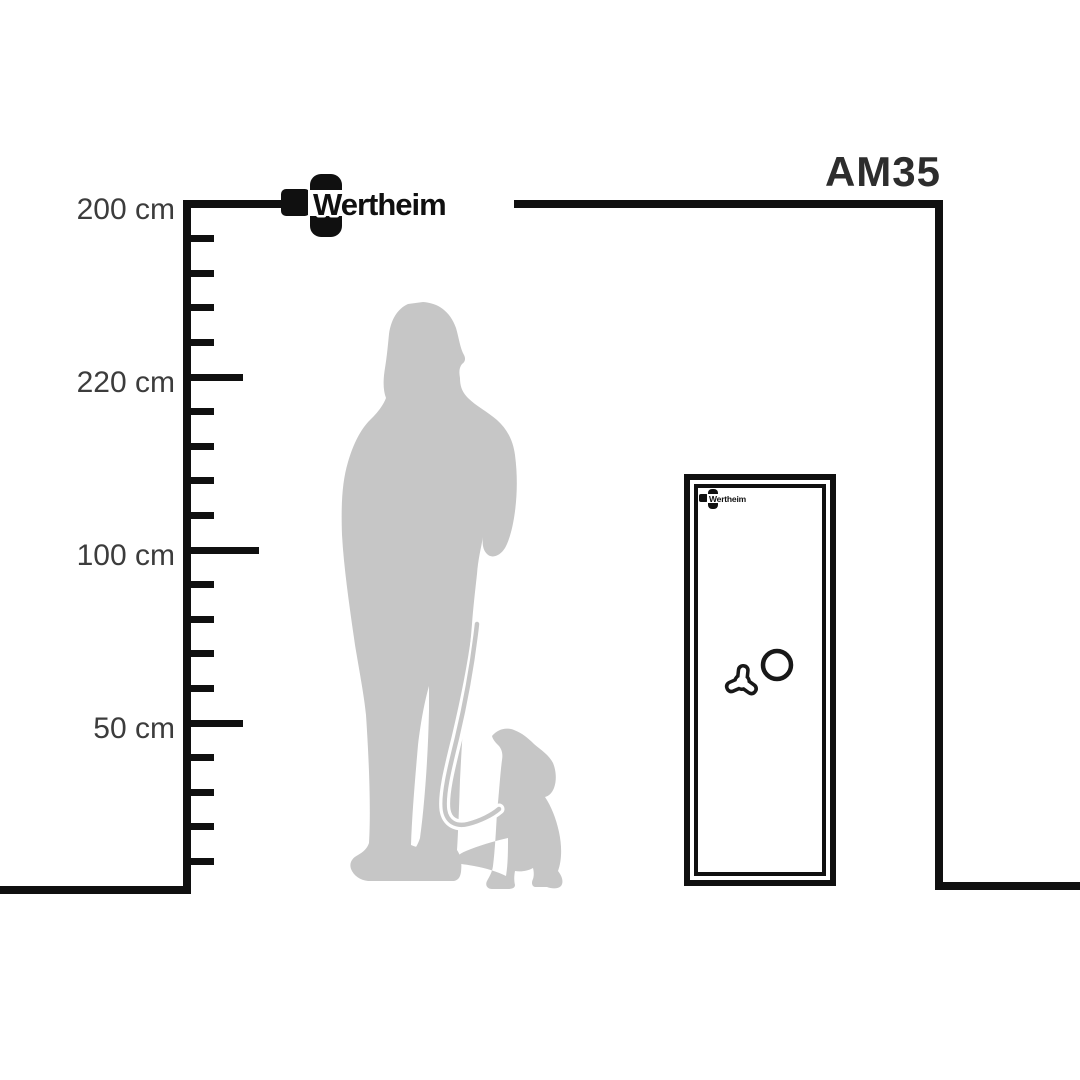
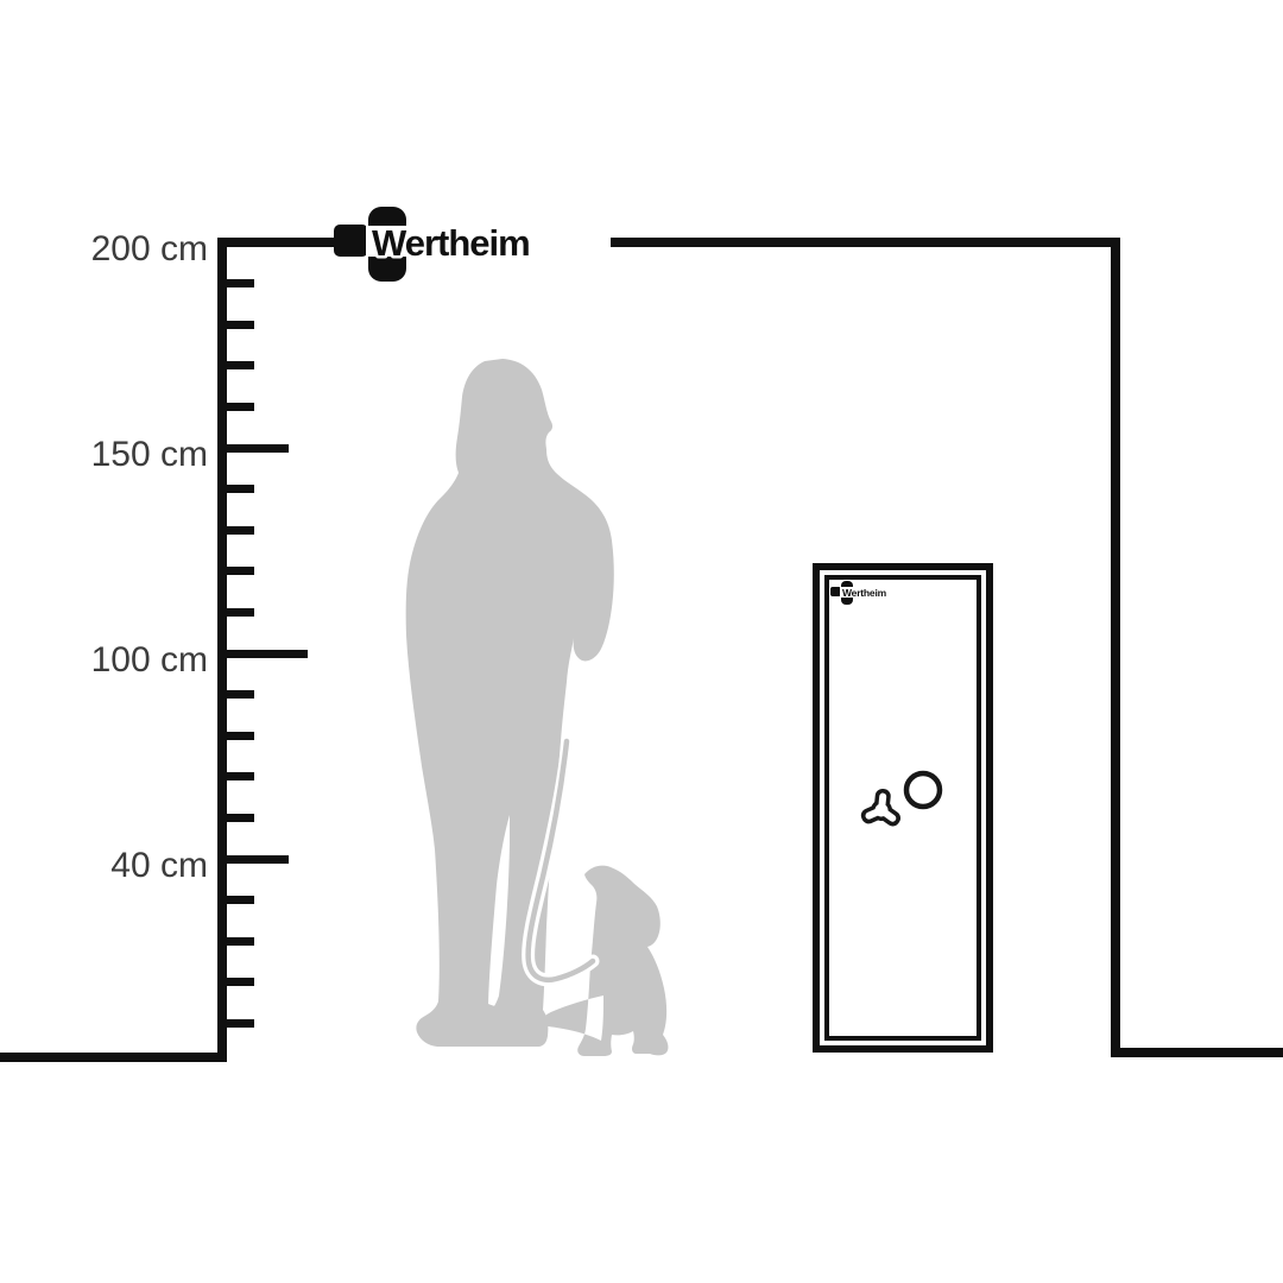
  200 cm
- 220 cm
+ 150 cm
  100 cm
- 50 cm
+ 40 cm
- AM35
  Wertheim
  Wertheim
